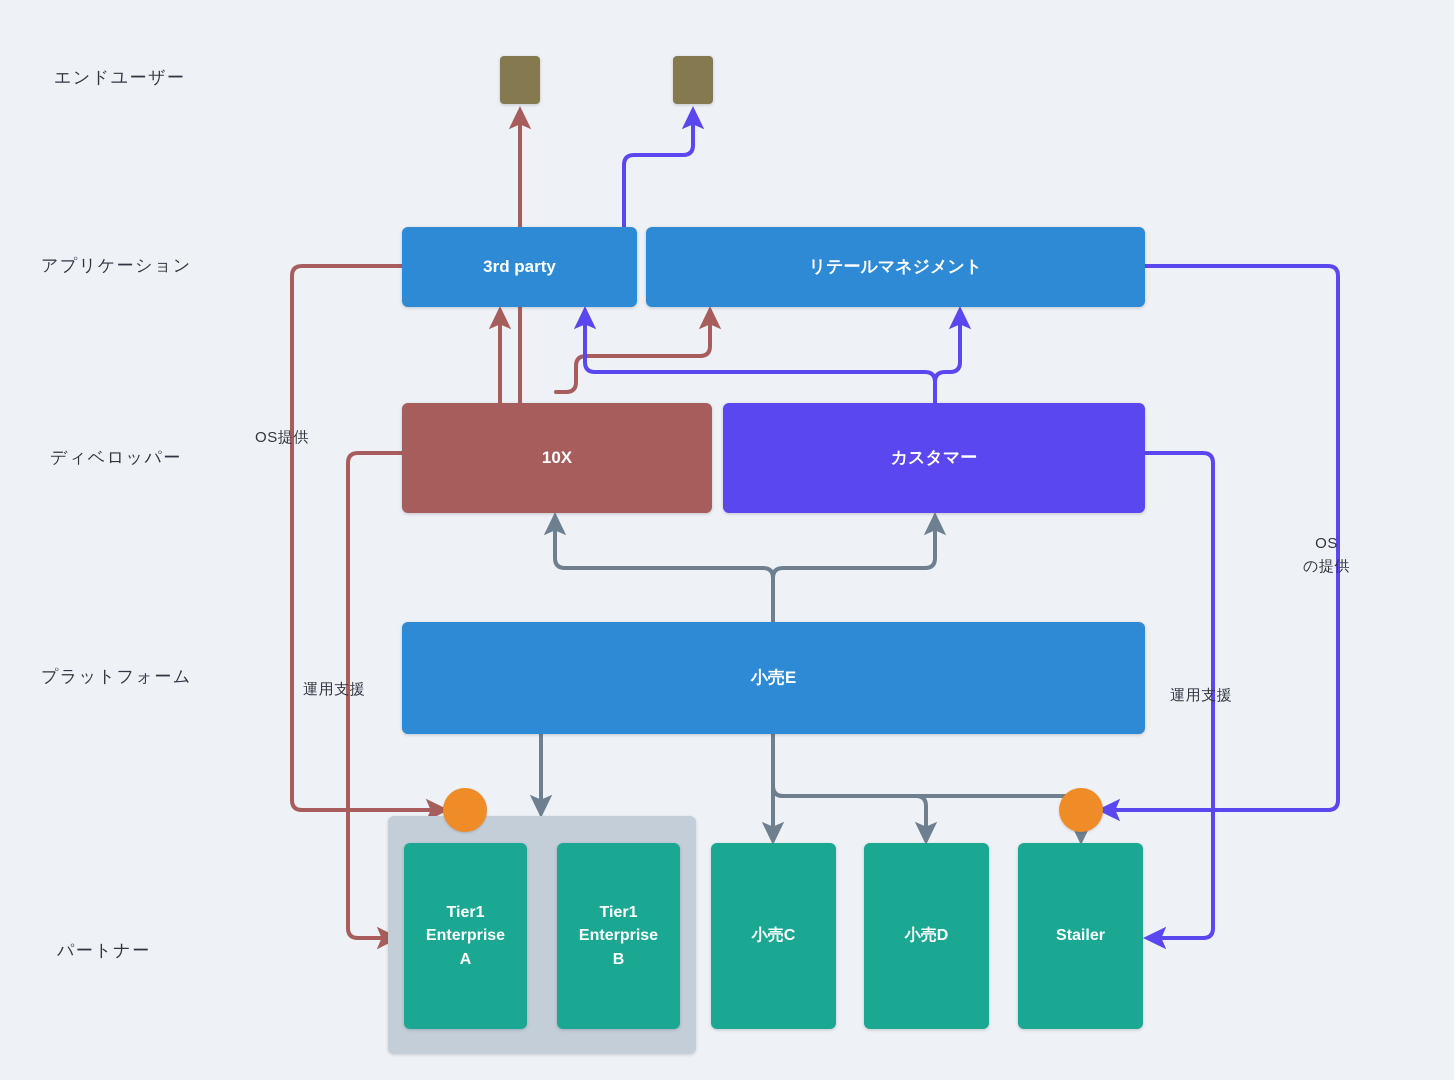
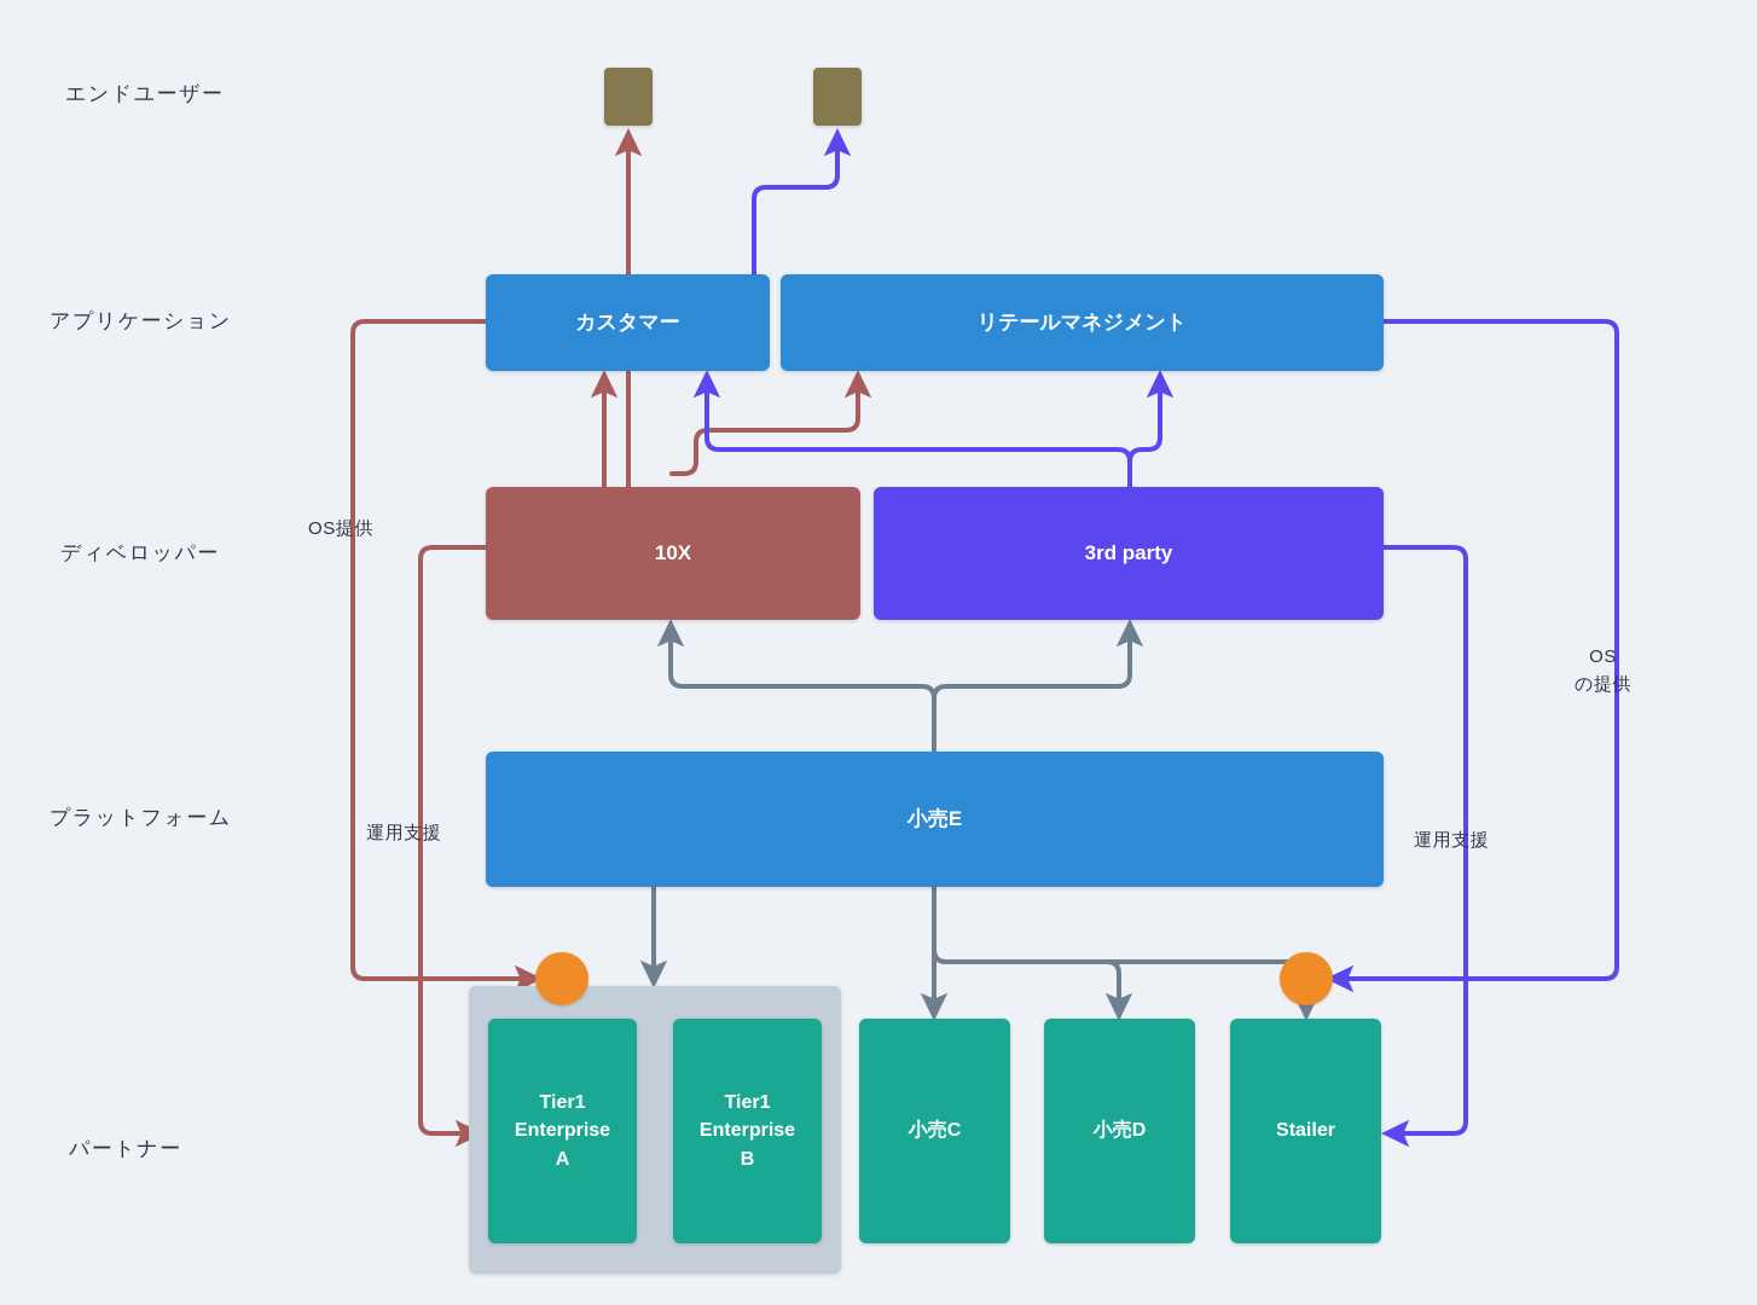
  エンドユーザー
  アプリケーション
  ディベロッパー
  プラットフォーム
  パートナー
- 3rd party
+ カスタマー
  リテールマネジメント
  10X
- カスタマー
+ 3rd party
  小売E
  Tier1
  Enterprise
  A
  Tier1
  Enterprise
  B
  小売C
  小売D
  Stailer
  OS提供
  運用支援
  運用支援
  OS
  の提供
